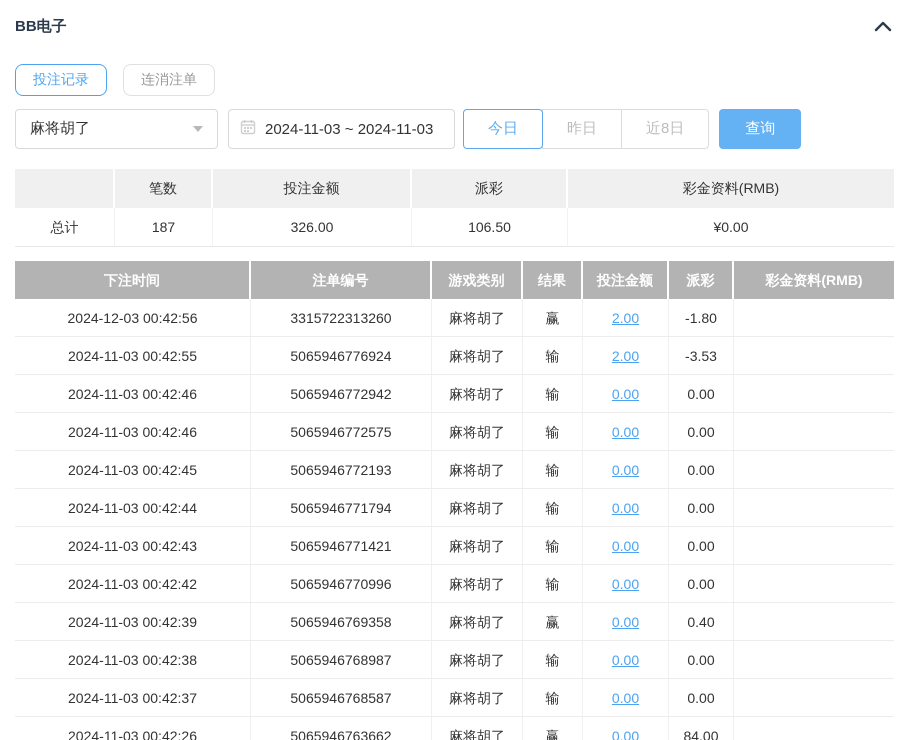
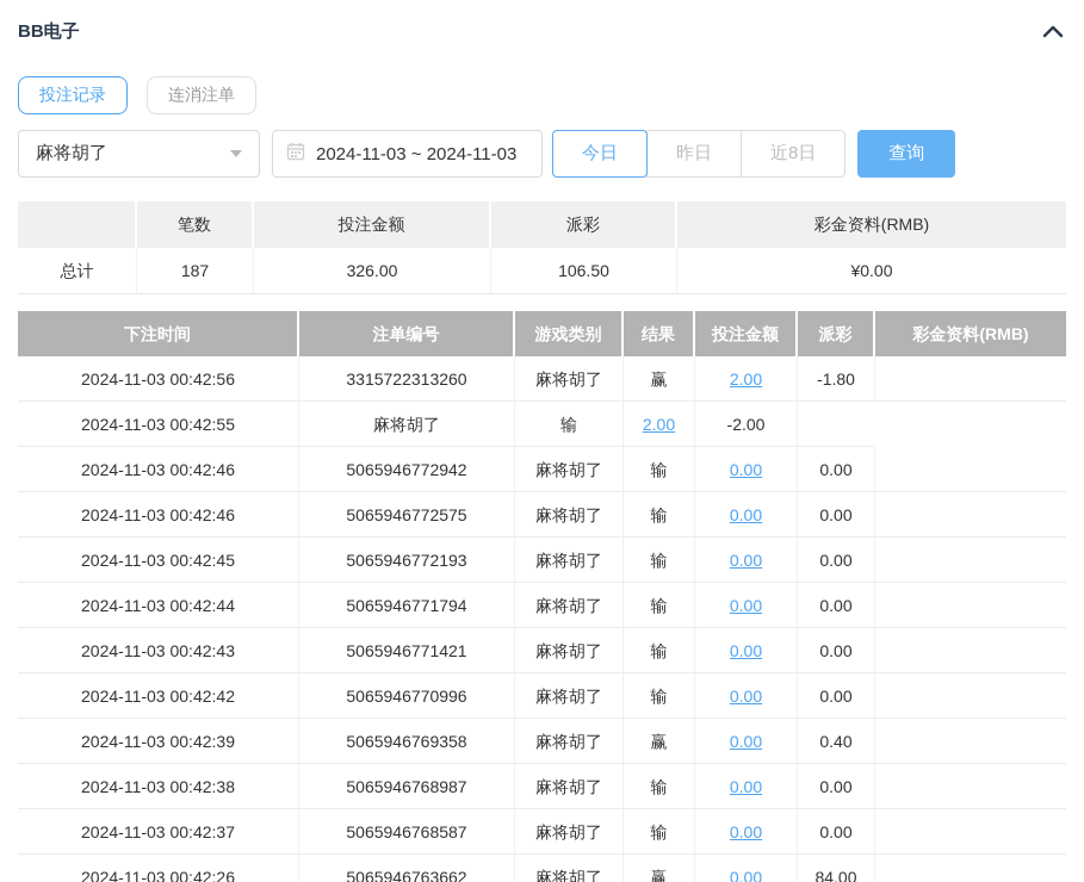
  BB电子
  投注记录
  连消注单
  麻将胡了
  2024-11-03 ~ 2024-11-03
  今日
  昨日
  近8日
  查询
  笔数
  投注金额
  派彩
  彩金资料(RMB)
  总计
  187
  326.00
  106.50
  ¥0.00
  下注时间
  注单编号
  游戏类别
  结果
  投注金额
  派彩
  彩金资料(RMB)
- 2024-12-03 00:42:56
+ 2024-11-03 00:42:56
  3315722313260
  麻将胡了
  赢
  2.00
  -1.80
  2024-11-03 00:42:55
- 5065946776924
  麻将胡了
  输
  2.00
- -3.53
+ -2.00
  2024-11-03 00:42:46
  5065946772942
  麻将胡了
  输
  0.00
  0.00
  2024-11-03 00:42:46
  5065946772575
  麻将胡了
  输
  0.00
  0.00
  2024-11-03 00:42:45
  5065946772193
  麻将胡了
  输
  0.00
  0.00
  2024-11-03 00:42:44
  5065946771794
  麻将胡了
  输
  0.00
  0.00
  2024-11-03 00:42:43
  5065946771421
  麻将胡了
  输
  0.00
  0.00
  2024-11-03 00:42:42
  5065946770996
  麻将胡了
  输
  0.00
  0.00
  2024-11-03 00:42:39
  5065946769358
  麻将胡了
  赢
  0.00
  0.40
  2024-11-03 00:42:38
  5065946768987
  麻将胡了
  输
  0.00
  0.00
  2024-11-03 00:42:37
  5065946768587
  麻将胡了
  输
  0.00
  0.00
  2024-11-03 00:42:26
  5065946763662
  麻将胡了
  赢
  0.00
  84.00
